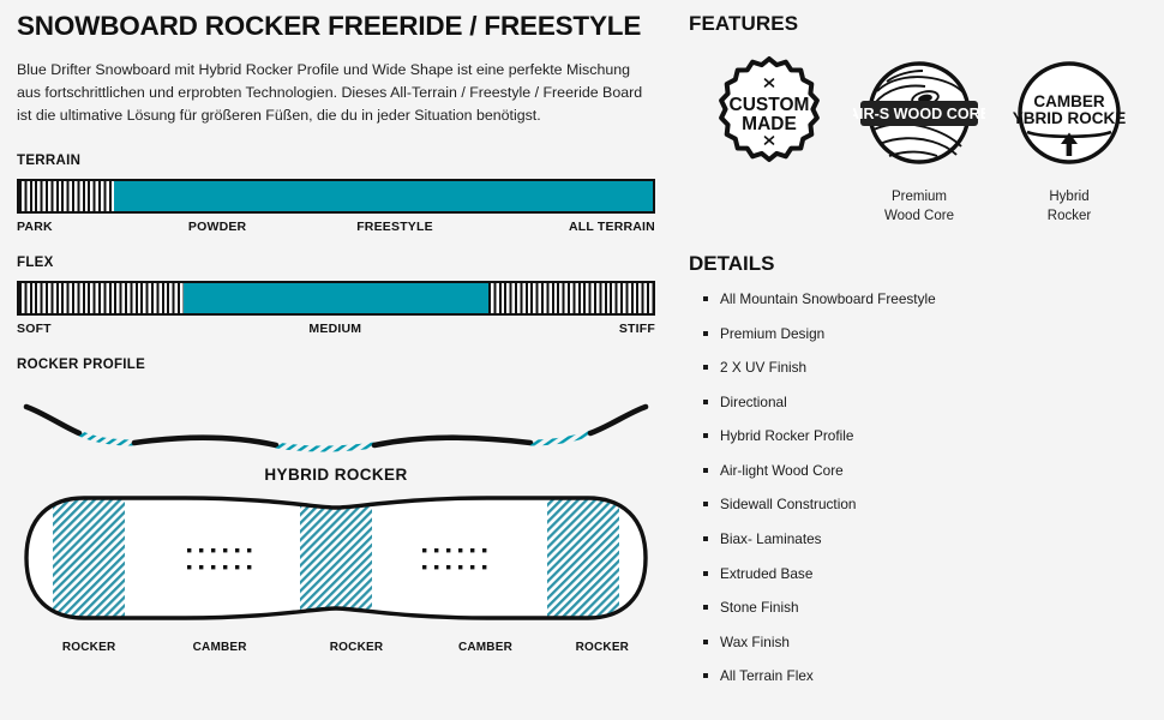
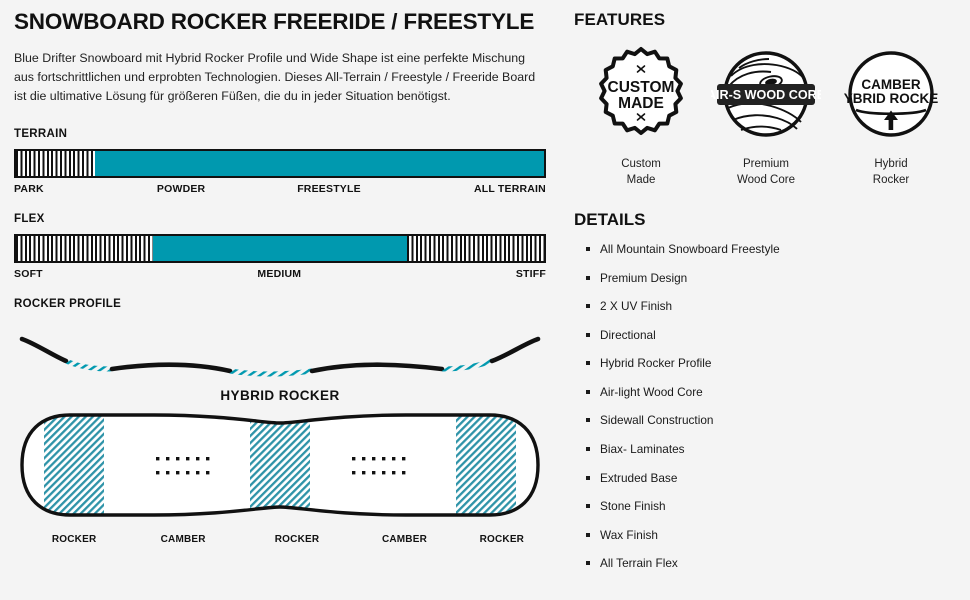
  SNOWBOARD ROCKER FREERIDE / FREESTYLE
  Blue Drifter Snowboard mit Hybrid Rocker Profile und Wide Shape ist eine perfekte Mischung aus fortschrittlichen und erprobten Technologien. Dieses All-Terrain / Freestyle / Freeride Board ist die ultimative Lösung für größeren Füßen, die du in jeder Situation benötigst.
  TERRAIN
  PARK
  POWDER
  FREESTYLE
  ALL TERRAIN
  FLEX
  SOFT
  MEDIUM
  STIFF
  ROCKER PROFILE
  HYBRID ROCKER
  ROCKER
  CAMBER
  ROCKER
  CAMBER
  ROCKER
  FEATURES
  CUSTOM
  MADE
+ Custom
+ Made
  AIR-S WOOD CORE
  Premium
  Wood Core
  CAMBER
  YBRID ROCKE
  Hybrid
  Rocker
  DETAILS
  All Mountain Snowboard Freestyle
  Premium Design
  2 X UV Finish
  Directional
  Hybrid Rocker Profile
  Air-light Wood Core
  Sidewall Construction
  Biax- Laminates
  Extruded Base
  Stone Finish
  Wax Finish
  All Terrain Flex
